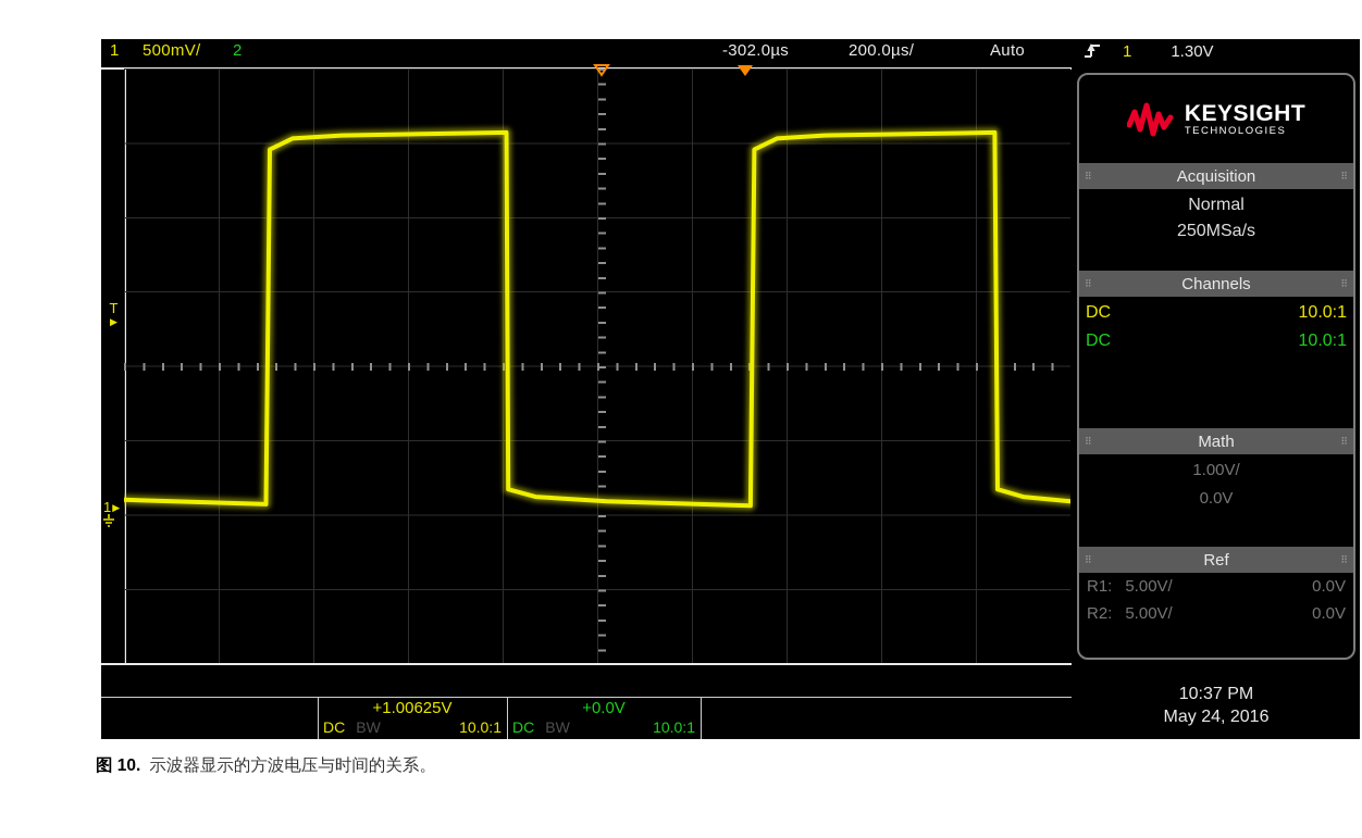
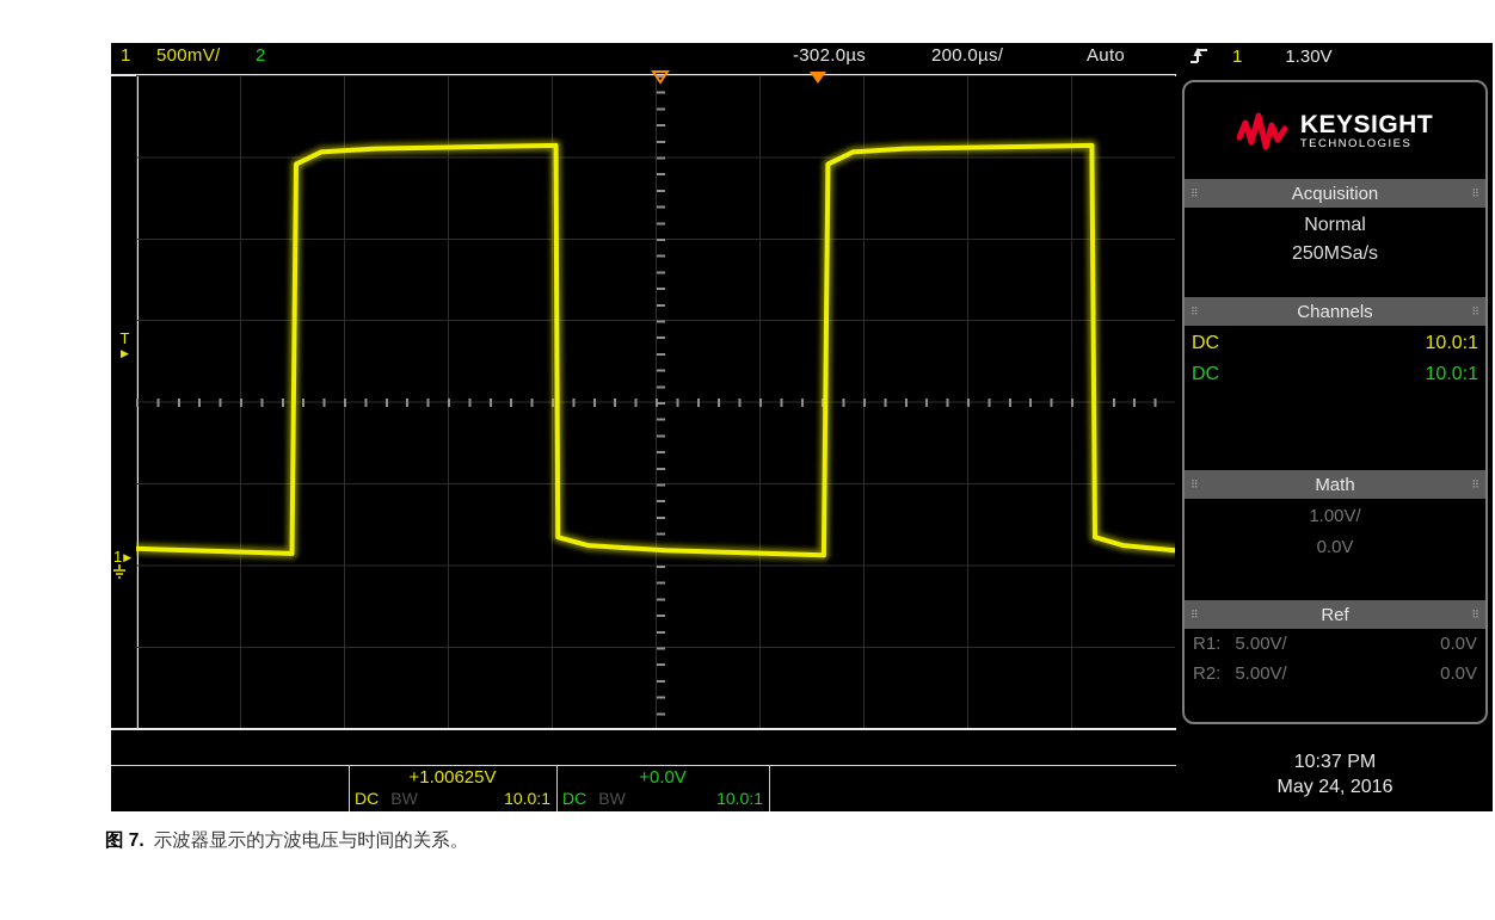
  1
  500mV/
  2
  -302.0µs
  200.0µs/
  Auto
  1
  1.30V
  T
  ▶
  1
  ▶
  +1.00625V
  DC
  BW
  10.0:1
  +0.0V
  DC
  BW
  10.0:1
  KEYSIGHT
  TECHNOLOGIES
  ⠿
  Acquisition
  ⠿
  Normal
  250MSa/s
  ⠿
  Channels
  ⠿
  DC
  10.0:1
  DC
  10.0:1
  ⠿
  Math
  ⠿
  1.00V/
  0.0V
  ⠿
  Ref
  ⠿
  R1:
  5.00V/
  0.0V
  R2:
  5.00V/
  0.0V
  10:37 PM
  May 24, 2016
- 图 10. 示波器显示的方波电压与时间的关系。
+ 图 7. 示波器显示的方波电压与时间的关系。
